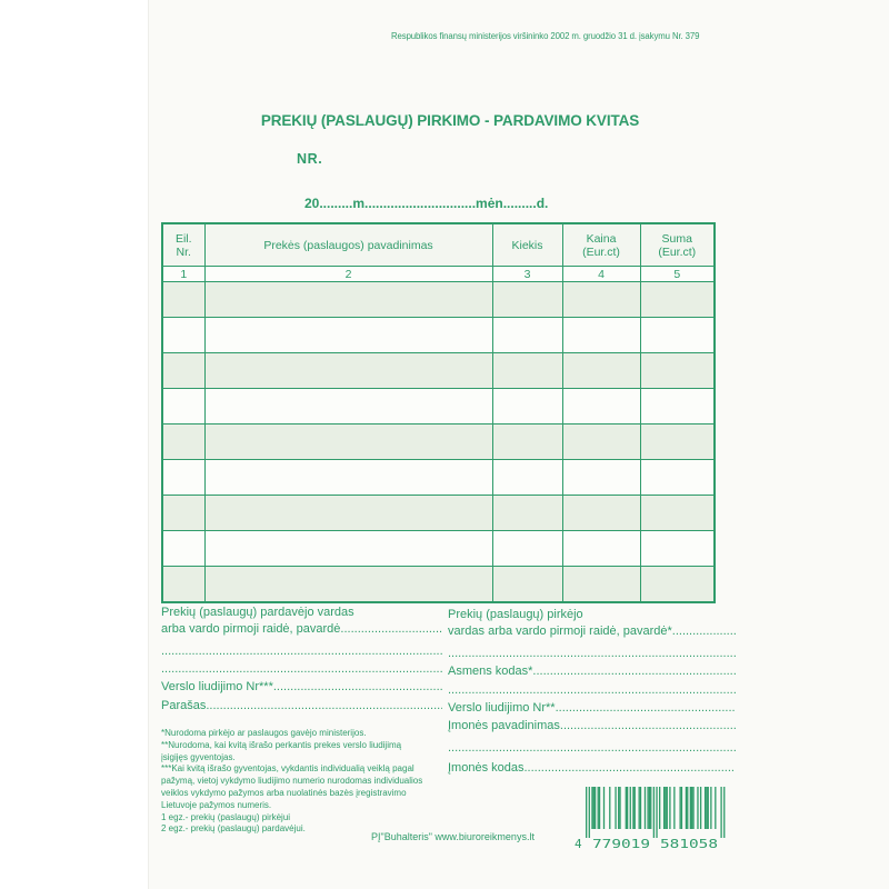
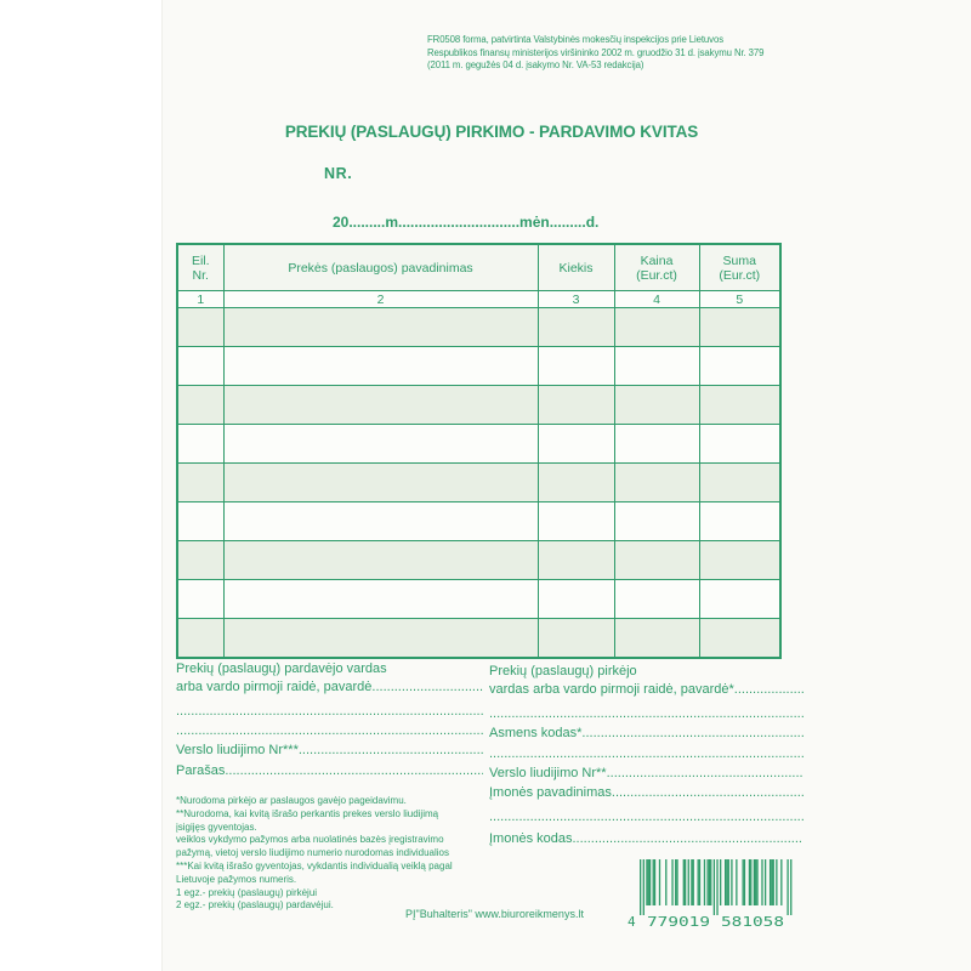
+ FR0508 forma, patvirtinta Valstybinės mokesčių inspekcijos prie Lietuvos
  Respublikos finansų ministerijos viršininko 2002 m. gruodžio 31 d. įsakymu Nr. 379
+ (2011 m. gegužės 04 d. įsakymo Nr. VA-53 redakcija)
  PREKIŲ (PASLAUGŲ) PIRKIMO - PARDAVIMO KVITAS
  NR.
  20.........m..............................mėn.........d.
  Eil. Nr.	Prekės (paslaugos) pavadinimas	Kiekis	Kaina (Eur.ct)	Suma (Eur.ct)
  1	2	3	4	5
  Prekių (paslaugų) pardavėjo vardas
  arba vardo pirmoji raidė, pavardė..............................
  ...................................................................................
  ...................................................................................
  Verslo liudijimo Nr***..................................................
  Parašas......................................................................
  Prekių (paslaugų) pirkėjo
  vardas arba vardo pirmoji raidė, pavardė*...................
  .....................................................................................
  Asmens kodas*............................................................
  .....................................................................................
  Verslo liudijimo Nr**.....................................................
  Įmonės pavadinimas....................................................
  .....................................................................................
  Įmonės kodas..............................................................
- *Nurodoma pirkėjo ar paslaugos gavėjo ministerijos.
+ *Nurodoma pirkėjo ar paslaugos gavėjo pageidavimu.
  **Nurodoma, kai kvitą išrašo perkantis prekes verslo liudijimą
  įsigijęs gyventojas.
- ***Kai kvitą išrašo gyventojas, vykdantis individualią veiklą pagal
+ veiklos vykdymo pažymos arba nuolatinės bazės įregistravimo
- pažymą, vietoj vykdymo liudijimo numerio nurodomas individualios
+ pažymą, vietoj verslo liudijimo numerio nurodomas individualios
- veiklos vykdymo pažymos arba nuolatinės bazės įregistravimo
+ ***Kai kvitą išrašo gyventojas, vykdantis individualią veiklą pagal
  Lietuvoje pažymos numeris.
  1 egz.- prekių (paslaugų) pirkėjui
  2 egz.- prekių (paslaugų) pardavėjui.
  PĮ"Buhalteris" www.biuroreikmenys.lt
  4
  779019
  581058
